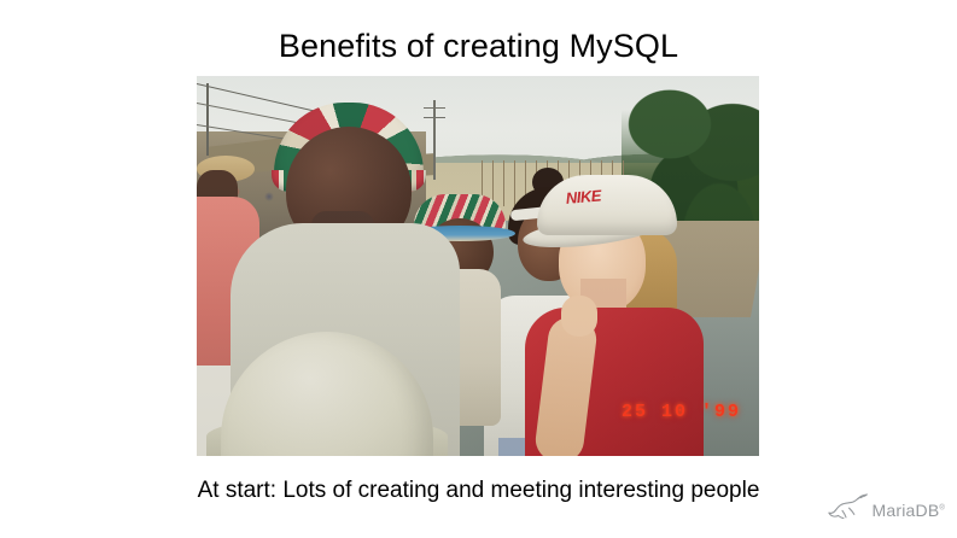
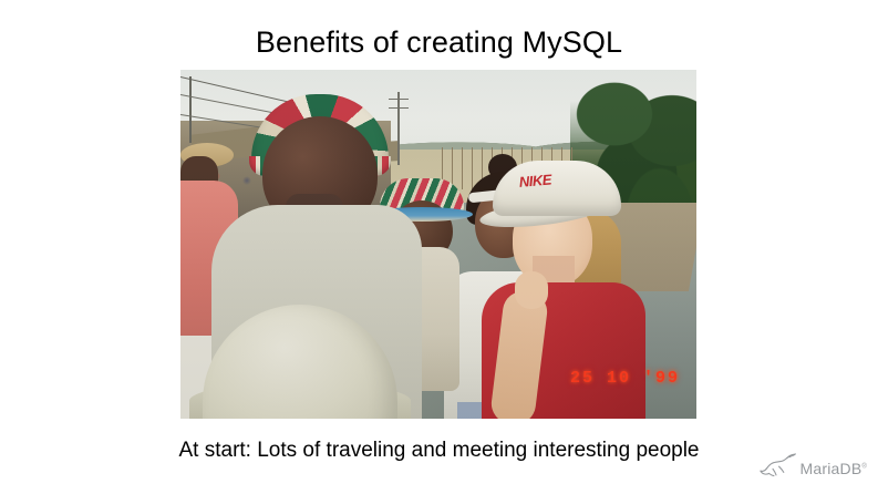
  Benefits of creating MySQL
- At start: Lots of creating and meeting interesting people
+ At start: Lots of traveling and meeting interesting people
  MariaDB
